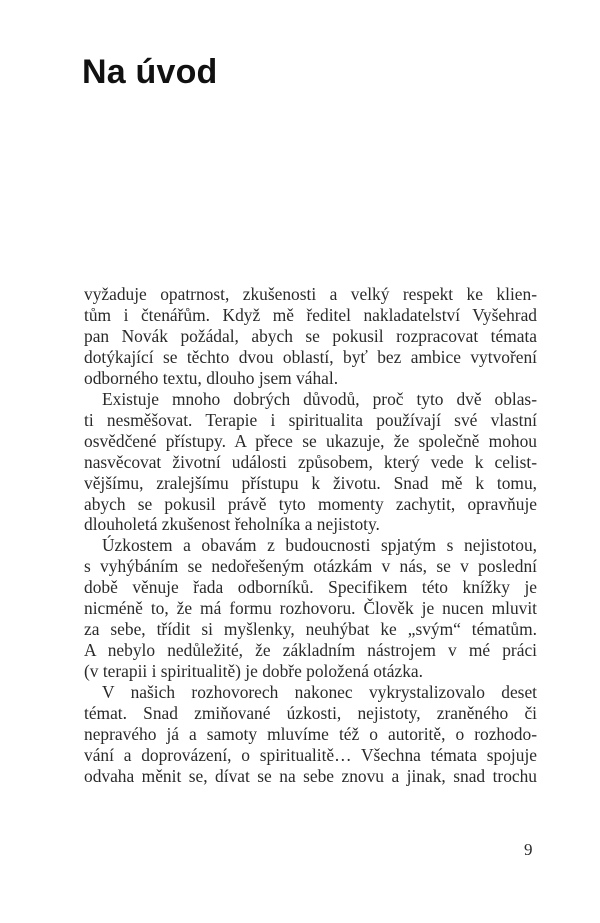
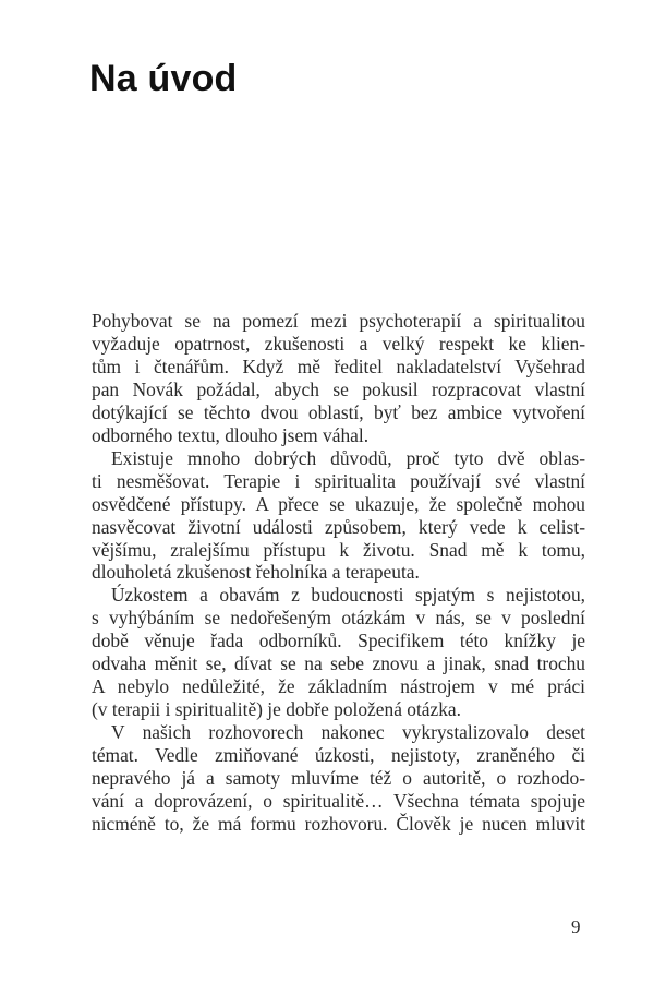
  Na úvod
+ Pohybovat se na pomezí mezi psychoterapií a spiritualitou
  vyžaduje opatrnost, zkušenosti a velký respekt ke klien-
  tům i čtenářům. Když mě ředitel nakladatelství Vyšehrad
- pan Novák požádal, abych se pokusil rozpracovat témata
+ pan Novák požádal, abych se pokusil rozpracovat vlastní
  dotýkající se těchto dvou oblastí, byť bez ambice vytvoření
  odborného textu, dlouho jsem váhal.
  Existuje mnoho dobrých důvodů, proč tyto dvě oblas-
  ti nesměšovat. Terapie i spiritualita používají své vlastní
  osvědčené přístupy. A přece se ukazuje, že společně mohou
  nasvěcovat životní události způsobem, který vede k celist-
  vějšímu, zralejšímu přístupu k životu. Snad mě k tomu,
- abych se pokusil právě tyto momenty zachytit, opravňuje
- dlouholetá zkušenost řeholníka a nejistoty.
+ dlouholetá zkušenost řeholníka a terapeuta.
  Úzkostem a obavám z budoucnosti spjatým s nejistotou,
  s vyhýbáním se nedořešeným otázkám v nás, se v poslední
  době věnuje řada odborníků. Specifikem této knížky je
- nicméně to, že má formu rozhovoru. Člověk je nucen mluvit
+ odvaha měnit se, dívat se na sebe znovu a jinak, snad trochu
- za sebe, třídit si myšlenky, neuhýbat ke „svým“ tématům.
  A nebylo nedůležité, že základním nástrojem v mé práci
  (v terapii i spiritualitě) je dobře položená otázka.
  V našich rozhovorech nakonec vykrystalizovalo deset
- témat. Snad zmiňované úzkosti, nejistoty, zraněného či
+ témat. Vedle zmiňované úzkosti, nejistoty, zraněného či
  nepravého já a samoty mluvíme též o autoritě, o rozhodo-
  vání a doprovázení, o spiritualitě… Všechna témata spojuje
- odvaha měnit se, dívat se na sebe znovu a jinak, snad trochu
+ nicméně to, že má formu rozhovoru. Člověk je nucen mluvit
  9
